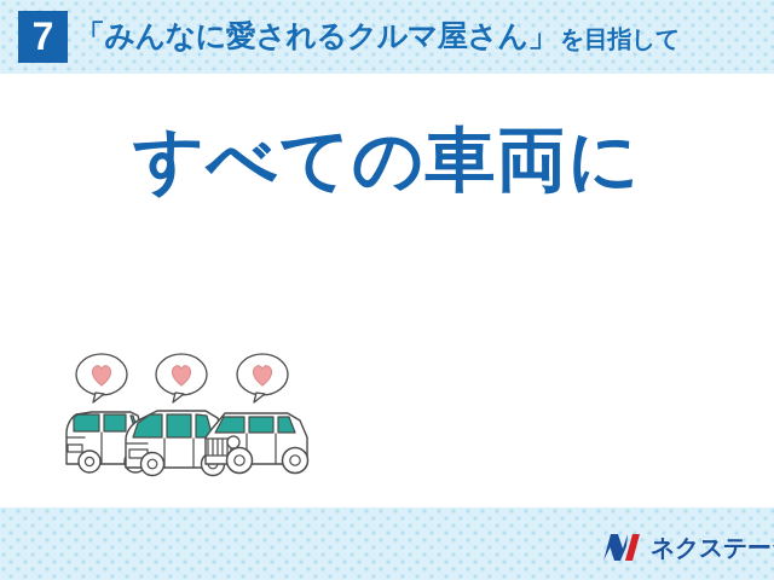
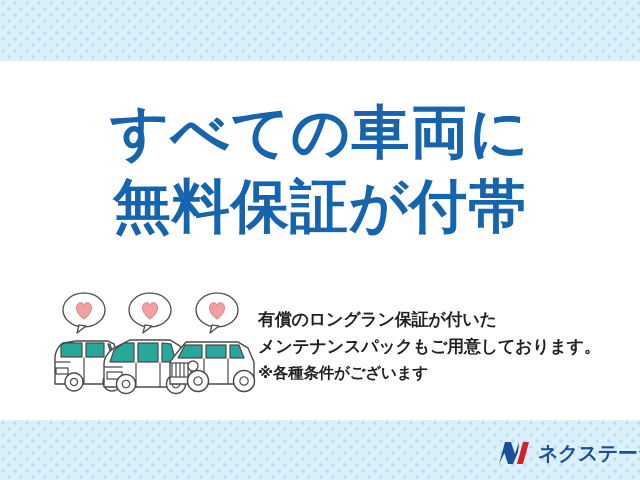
- 7
- 「みんなに愛されるクルマ屋さん」
- を目指して
  すべての車両に
+ 無料保証が付帯
+ 有償のロングラン保証が付いた
+ メンテナンスパックもご用意しております。
+ ※各種条件がございます
  ネクステー
